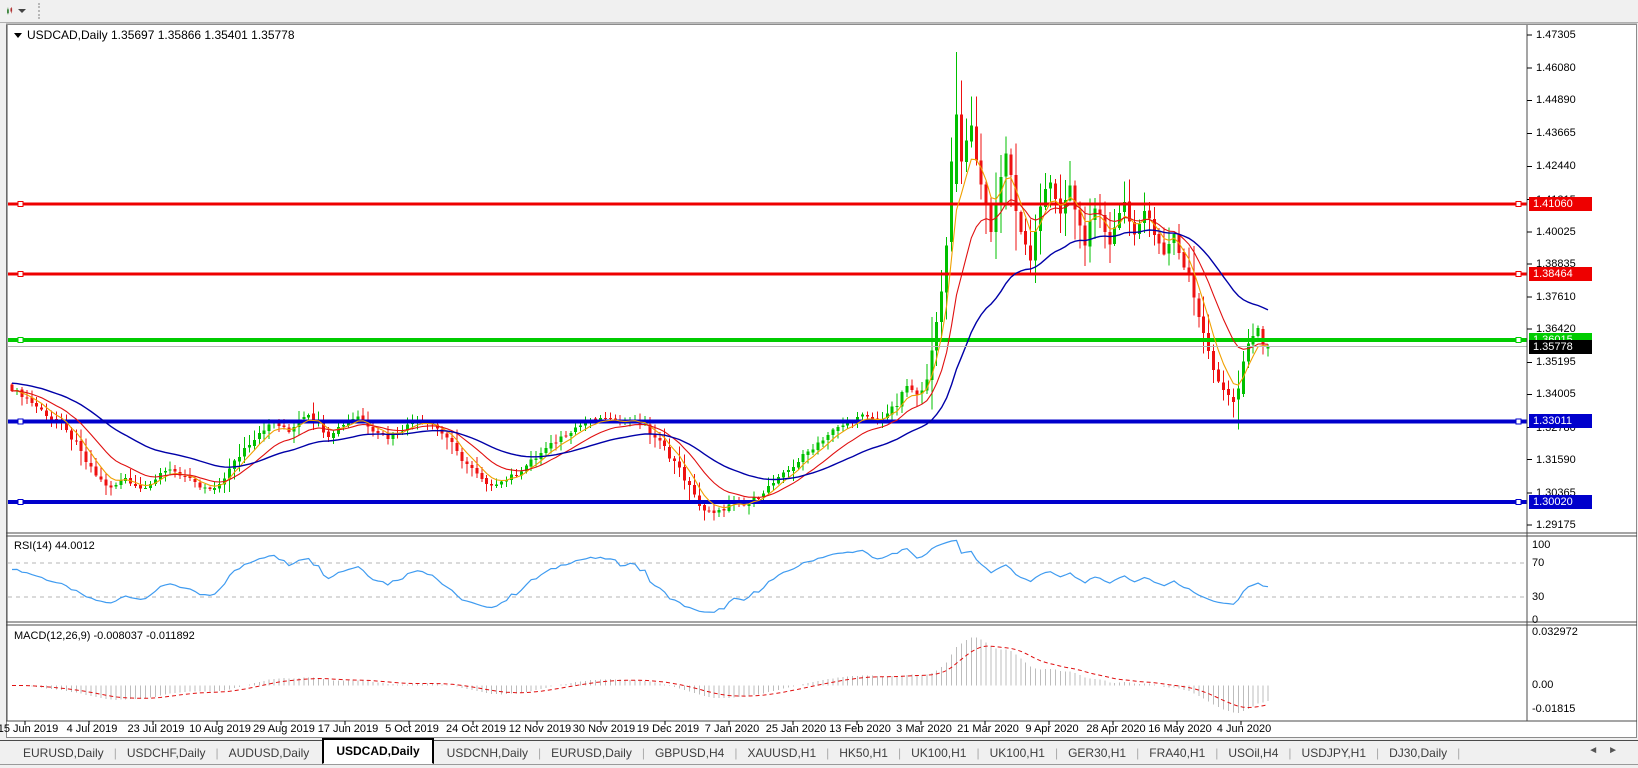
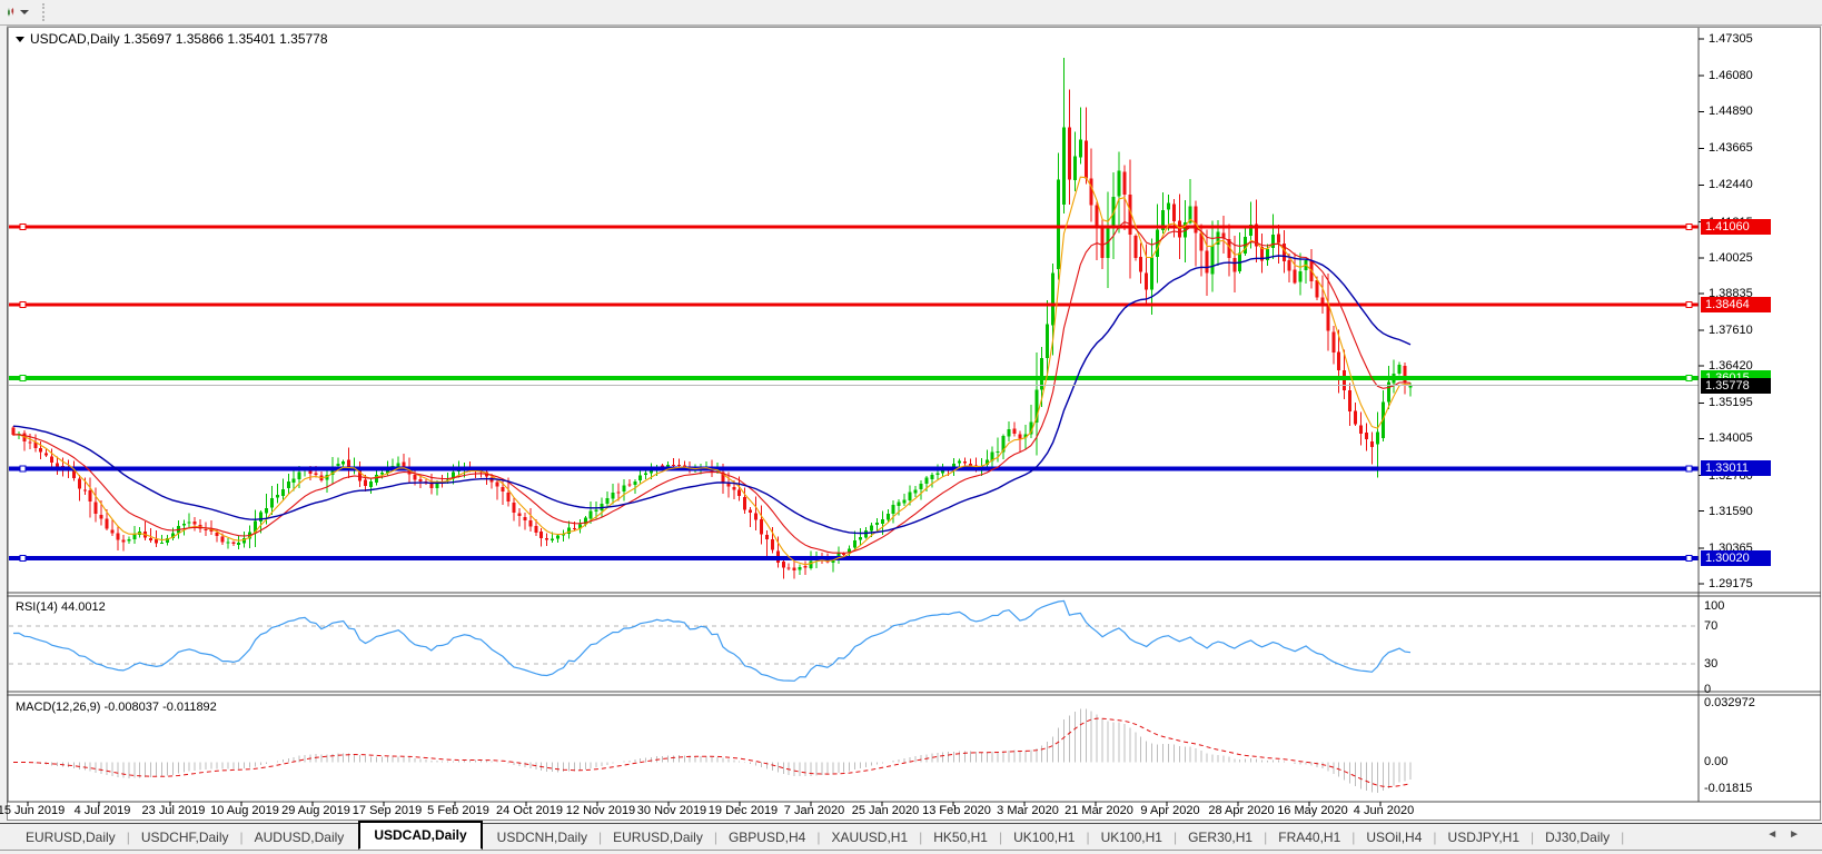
  USDCAD,Daily 1.35697 1.35866 1.35401 1.35778
  RSI(14) 44.0012
  MACD(12,26,9) -0.008037 -0.011892
  1.47305
  1.46080
  1.44890
  1.43665
  1.42440
  1.40025
  1.38835
  1.37610
  1.36420
  1.35195
  1.34005
  1.31590
  1.30365
  1.29175
  1.41060
  1.38464
  1.33011
  1.30020
  1.35778
  100
  70
  30
  0
  0.032972
  0.00
  -0.01815
  15 Jun 2019
  4 Jul 2019
  23 Jul 2019
  10 Aug 2019
  29 Aug 2019
- 17 Jun 2019
+ 17 Sep 2019
- 5 Oct 2019
+ 5 Feb 2019
  24 Oct 2019
  12 Nov 2019
  30 Nov 2019
  19 Dec 2019
  7 Jan 2020
  25 Jan 2020
  13 Feb 2020
  3 Mar 2020
  21 Mar 2020
  9 Apr 2020
  28 Apr 2020
  16 May 2020
  4 Jun 2020
  EURUSD,Daily
  |
  USDCHF,Daily
  |
  AUDUSD,Daily
  USDCAD,Daily
  USDCNH,Daily
  |
  EURUSD,Daily
  |
  GBPUSD,H4
  |
  XAUUSD,H1
  |
  HK50,H1
  |
  UK100,H1
  |
  UK100,H1
  |
  GER30,H1
  |
  FRA40,H1
  |
  USOil,H4
  |
  USDJPY,H1
  |
  DJ30,Daily
  |
  ◄►
